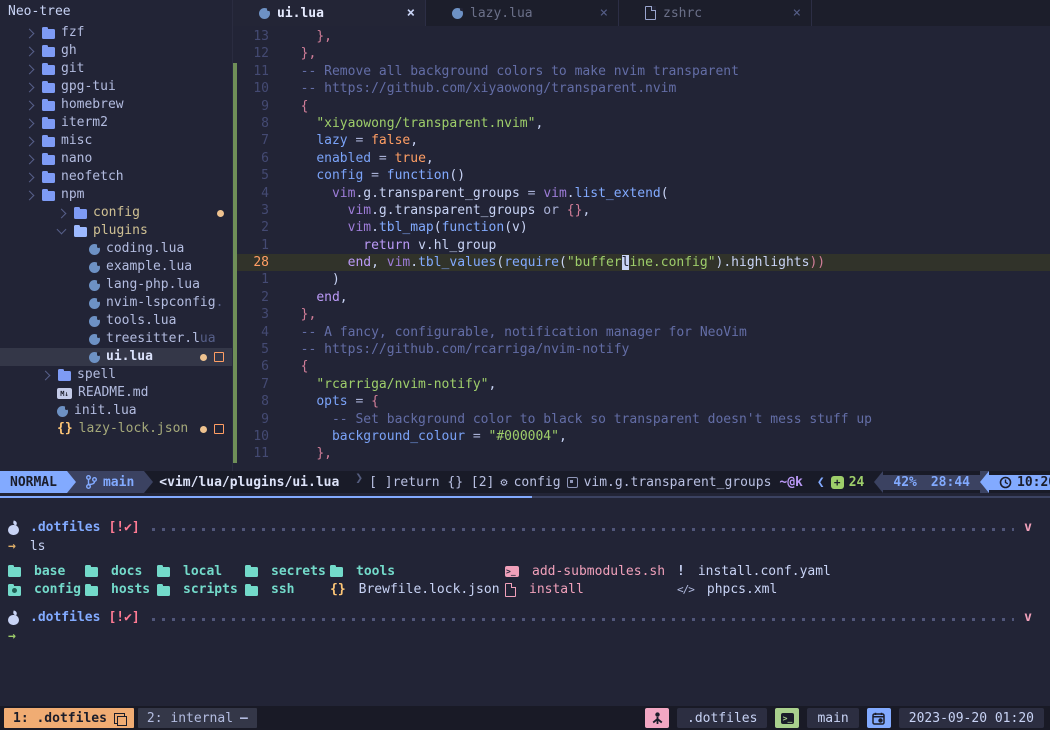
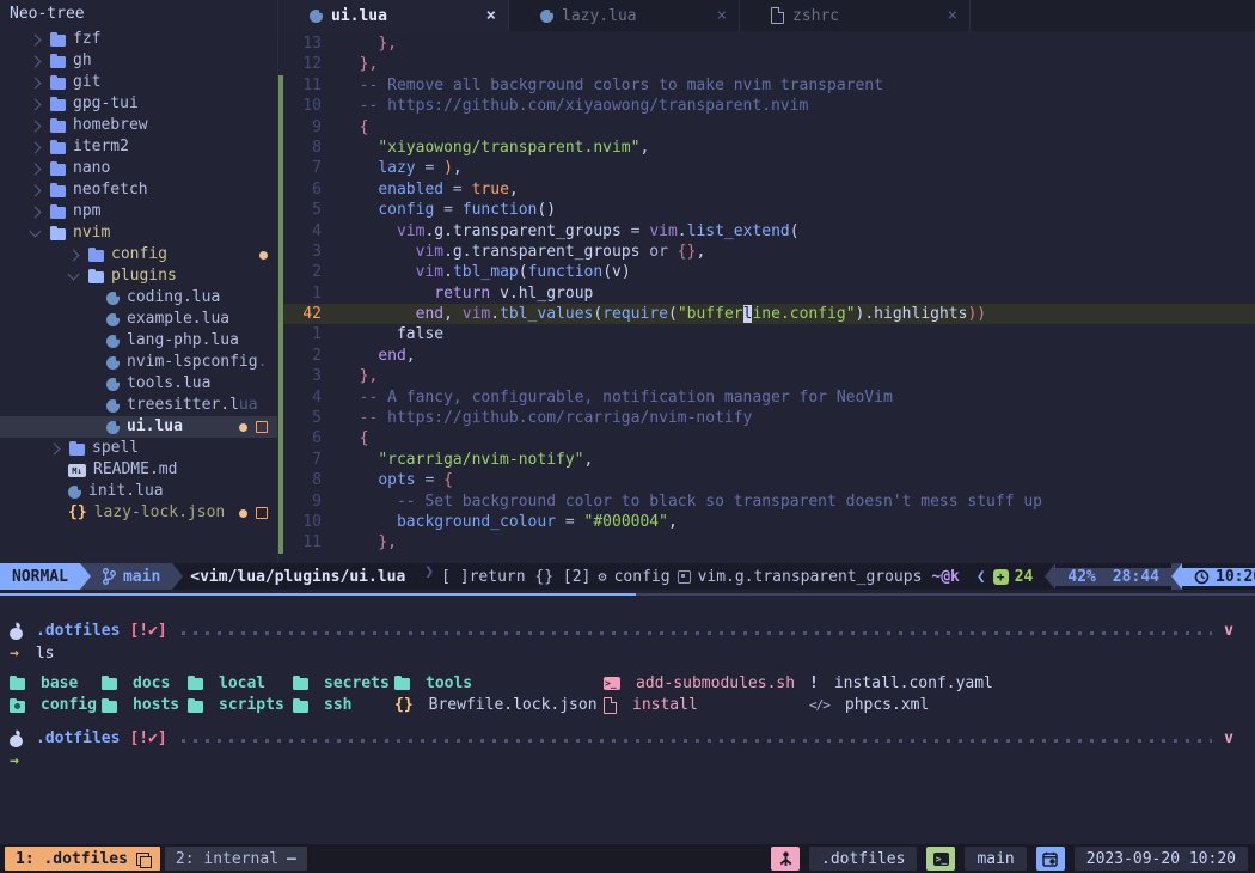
  Neo-tree
  fzf
  gh
  git
  gpg-tui
  homebrew
  iterm2
- misc
  nano
  neofetch
  npm
+ nvim
  config
  plugins
  coding.lua
  example.lua
  lang-php.lua
  nvim-lspconfig
  .
  tools.lua
  treesitter.l
  ua
  ui.lua
  spell
  README.md
  init.lua
  lazy-lock.json
  ui.lua
  ×
  lazy.lua
  ×
  zshrc
  ×
  13
  },
  12
  },
  11
  -- Remove all background colors to make nvim transparent
  10
  -- https://github.com/xiyaowong/transparent.nvim
  9
  {
  8
  "xiyaowong/transparent.nvim",
  7
- lazy = false,
+ lazy = ),
  6
  enabled = true,
  5
  config = function()
  4
  vim.g.transparent_groups = vim.list_extend(
  3
  vim.g.transparent_groups or {},
  2
  vim.tbl_map(function(v)
  1
  return v.hl_group
- 28
+ 42
  end, vim.tbl_values(require("bufferline.config").highlights))
  1
- )
+ false
  2
  end,
  3
  },
  4
  -- A fancy, configurable, notification manager for NeoVim
  5
  -- https://github.com/rcarriga/nvim-notify
  6
  {
  7
  "rcarriga/nvim-notify",
  8
  opts = {
  9
  -- Set background color to black so transparent doesn't mess stuff up
  10
  background_colour = "#000004",
  11
  },
  NORMAL
  main
  <vim/lua/plugins/ui.lua
  ❯
  [ ]return {} [2]
  ⚙
  config
  vim.g.transparent_groups
  ~@k
  ❮
  +
  24
  42%
  28:44
  10:2
  .dotfiles
  [!✔]
  v
  →
  ls
  base
  docs
  local
  secrets
  tools
  add-submodules.sh
  install.conf.yaml
  config
  hosts
  scripts
  ssh
  Brewfile.lock.json
  install
  phpcs.xml
  .dotfiles
  [!✔]
  v
  →
  1: .dotfiles
  2: internal
  –
  .dotfiles
  main
- 2023-09-20 01:20
+ 2023-09-20 10:20
